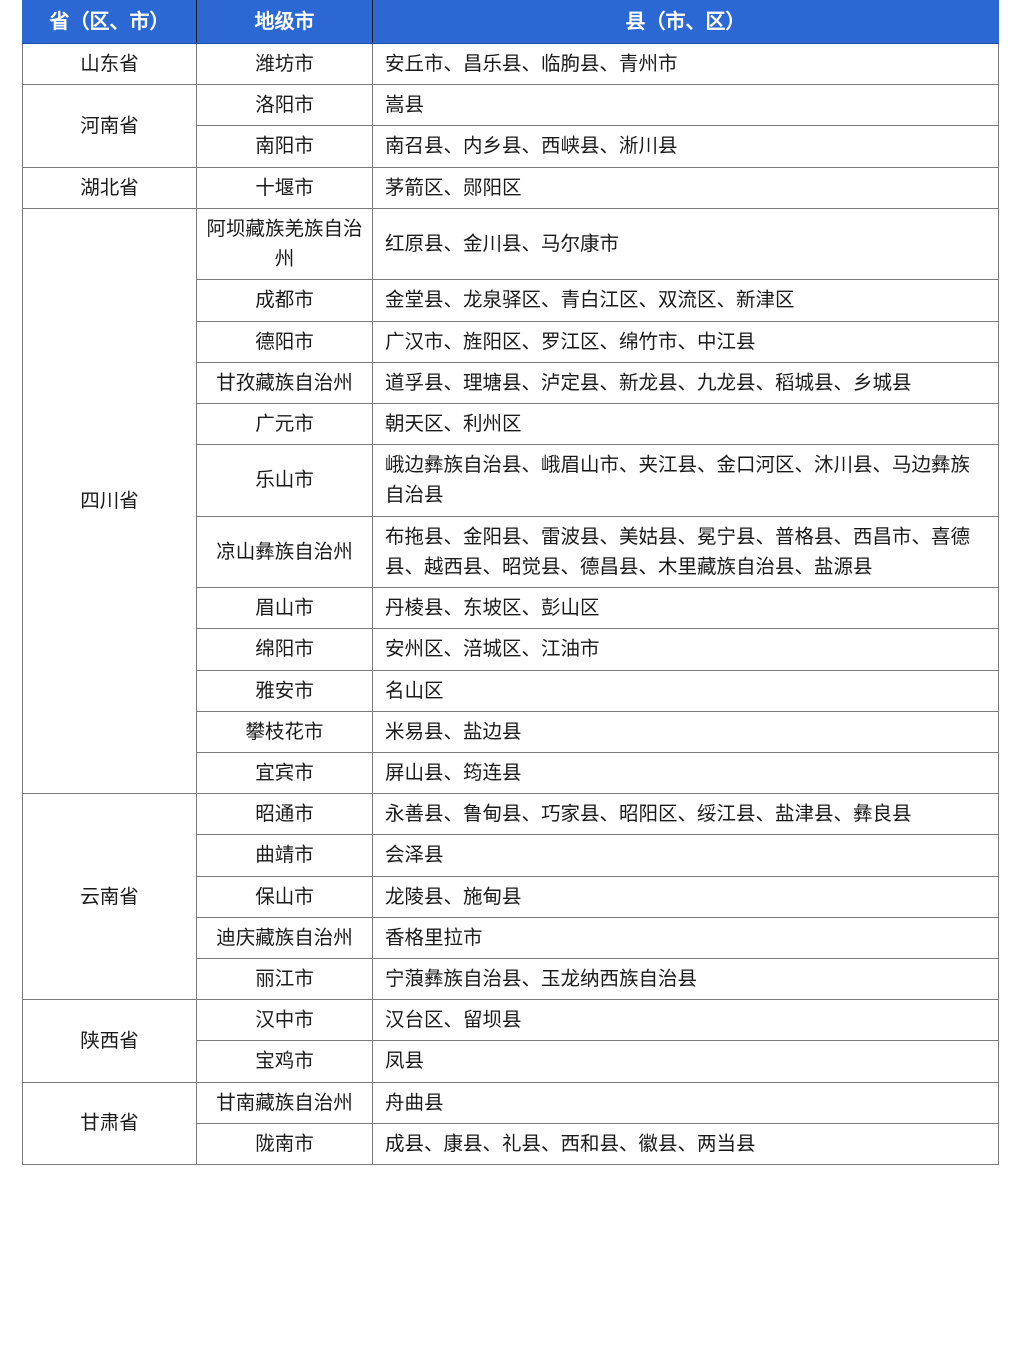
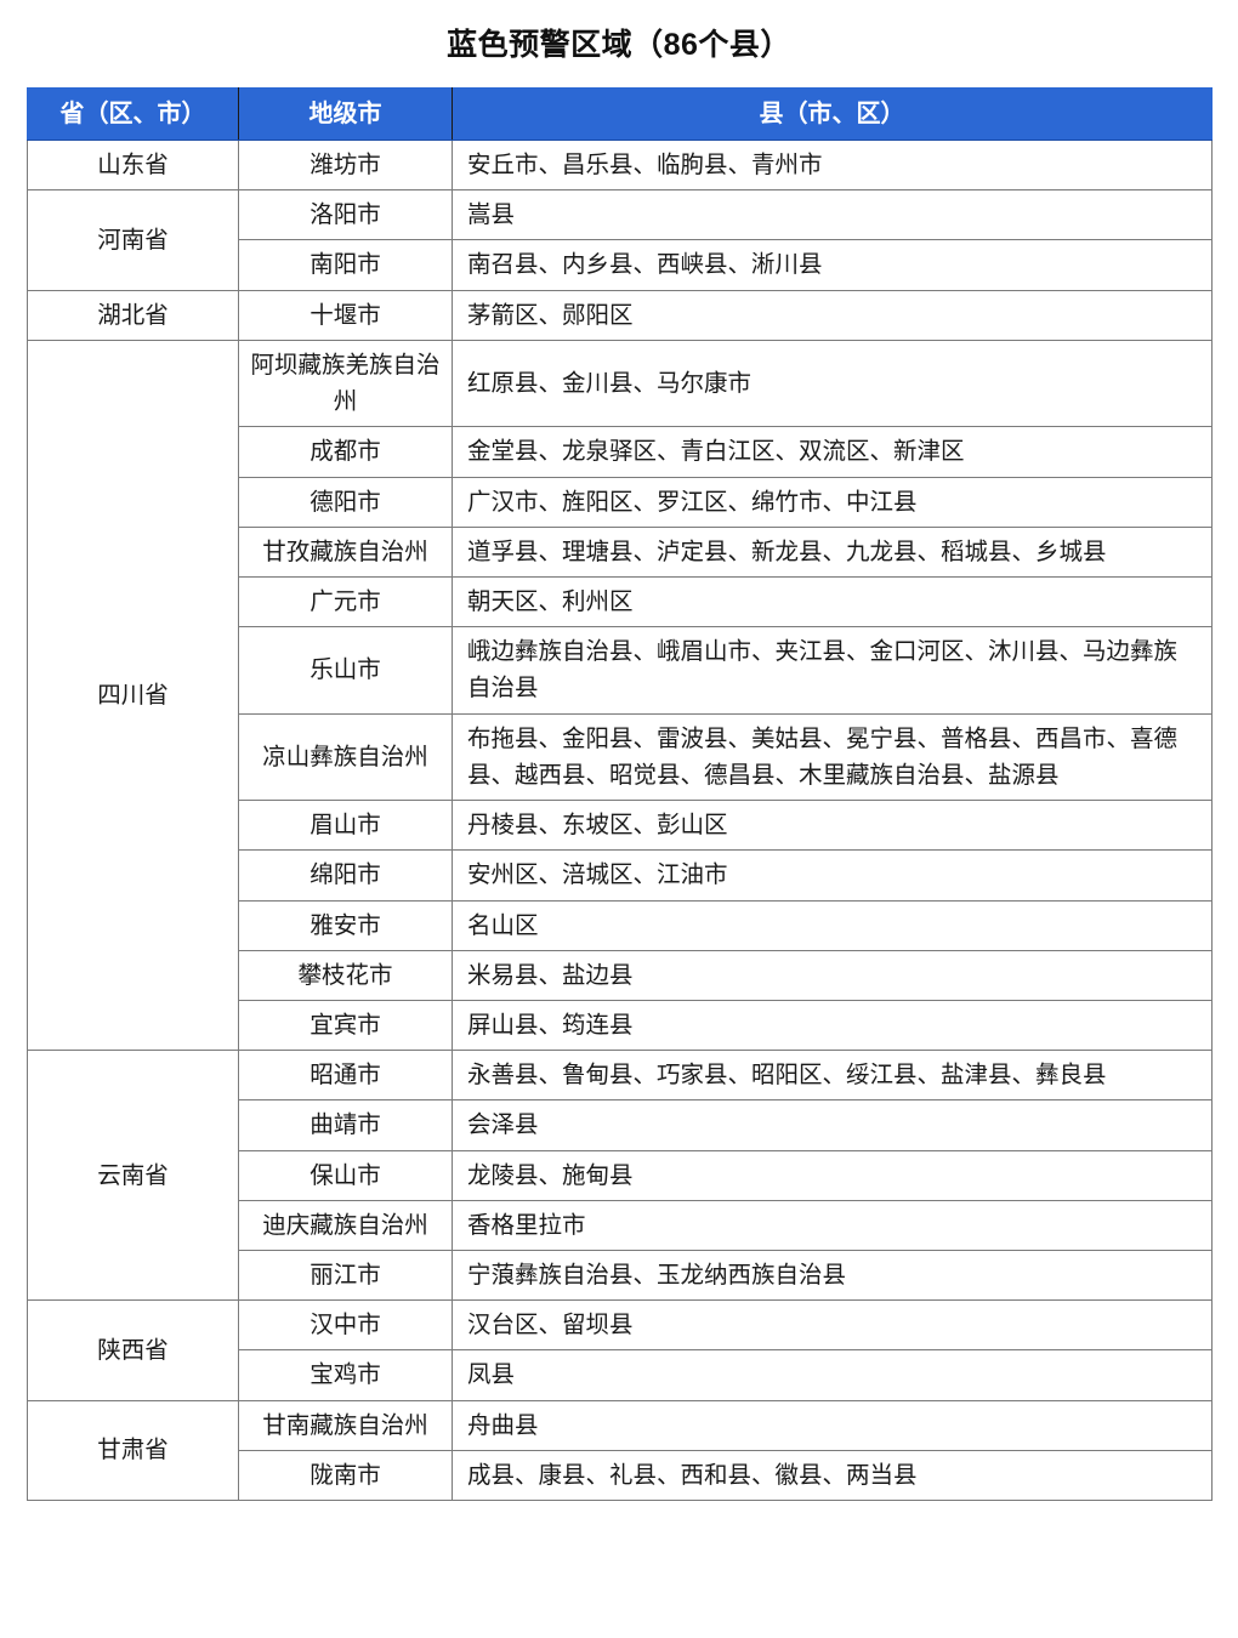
+ 蓝色预警区域（86个县）
  省（区、市）	地级市	县（市、区）
  山东省	潍坊市	安丘市、昌乐县、临朐县、青州市
  河南省	洛阳市	嵩县
  南阳市	南召县、内乡县、西峡县、淅川县
  湖北省	十堰市	茅箭区、郧阳区
  四川省	阿坝藏族羌族自治州	红原县、金川县、马尔康市
  成都市	金堂县、龙泉驿区、青白江区、双流区、新津区
  德阳市	广汉市、旌阳区、罗江区、绵竹市、中江县
  甘孜藏族自治州	道孚县、理塘县、泸定县、新龙县、九龙县、稻城县、乡城县
  广元市	朝天区、利州区
  乐山市	峨边彝族自治县、峨眉山市、夹江县、金口河区、沐川县、马边彝族自治县
  凉山彝族自治州	布拖县、金阳县、雷波县、美姑县、冕宁县、普格县、西昌市、喜德县、越西县、昭觉县、德昌县、木里藏族自治县、盐源县
  眉山市	丹棱县、东坡区、彭山区
  绵阳市	安州区、涪城区、江油市
  雅安市	名山区
  攀枝花市	米易县、盐边县
  宜宾市	屏山县、筠连县
  云南省	昭通市	永善县、鲁甸县、巧家县、昭阳区、绥江县、盐津县、彝良县
  曲靖市	会泽县
  保山市	龙陵县、施甸县
  迪庆藏族自治州	香格里拉市
  丽江市	宁蒗彝族自治县、玉龙纳西族自治县
  陕西省	汉中市	汉台区、留坝县
  宝鸡市	凤县
  甘肃省	甘南藏族自治州	舟曲县
  陇南市	成县、康县、礼县、西和县、徽县、两当县
